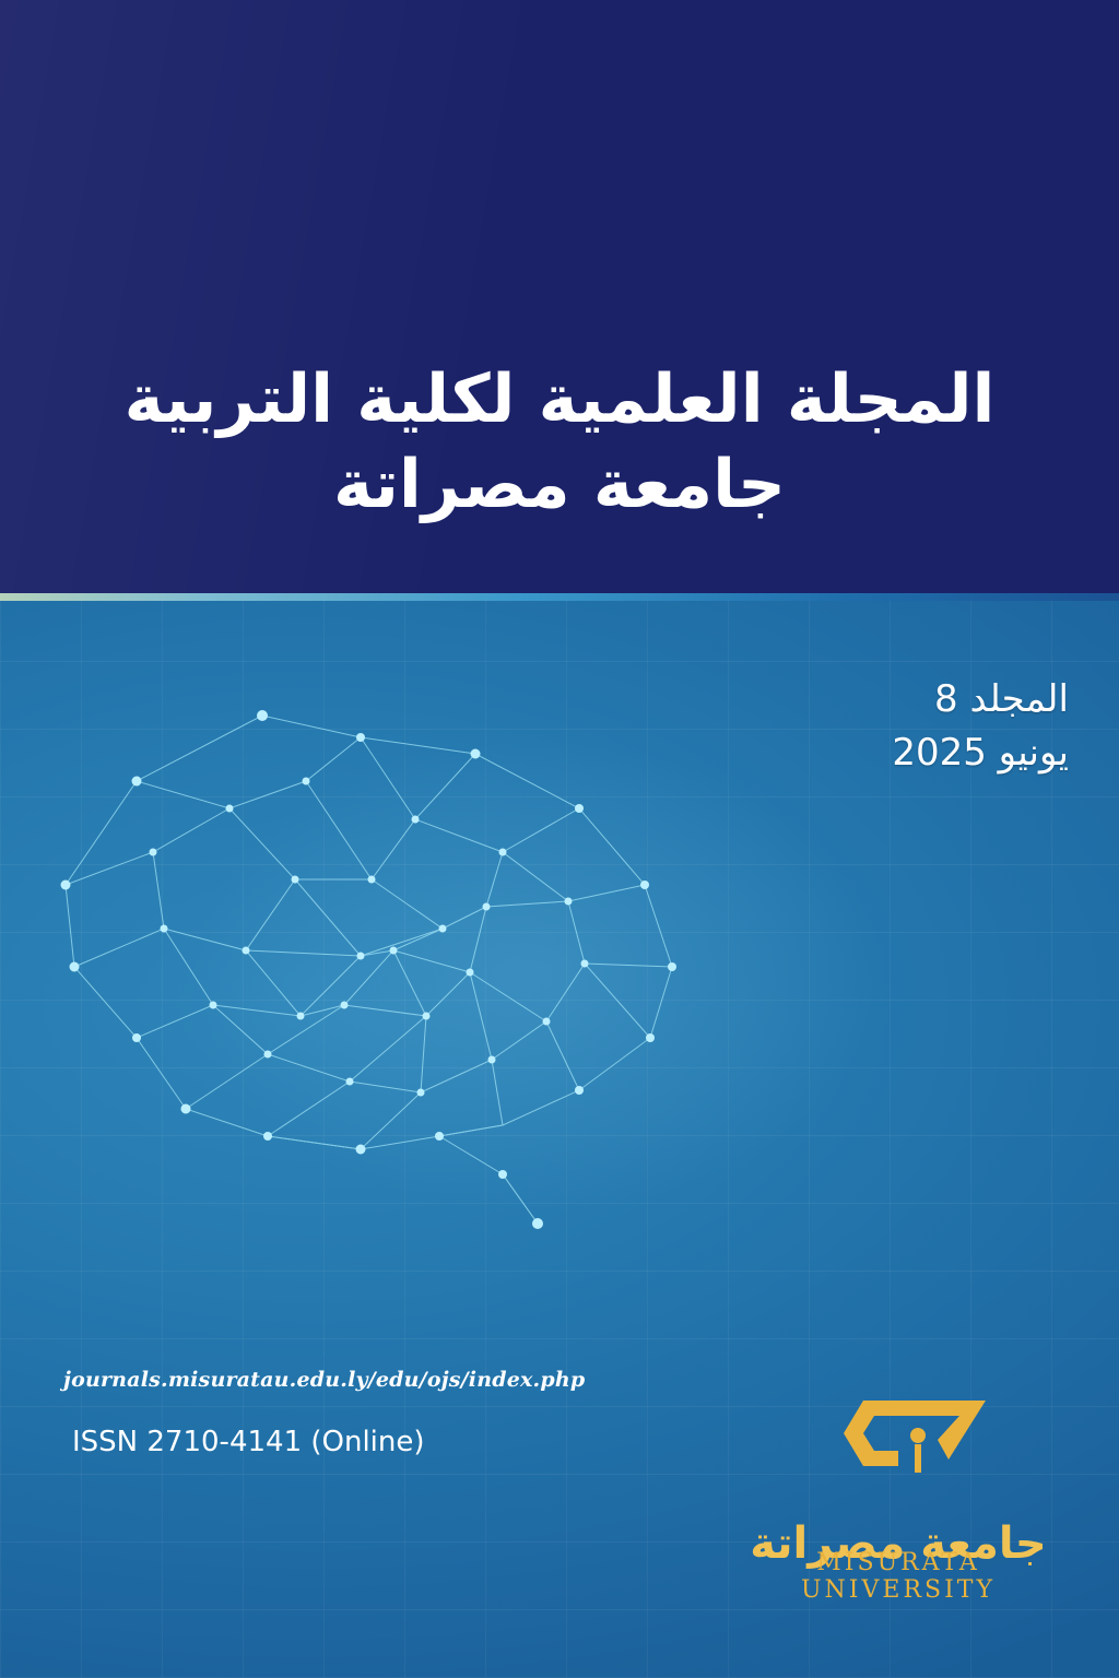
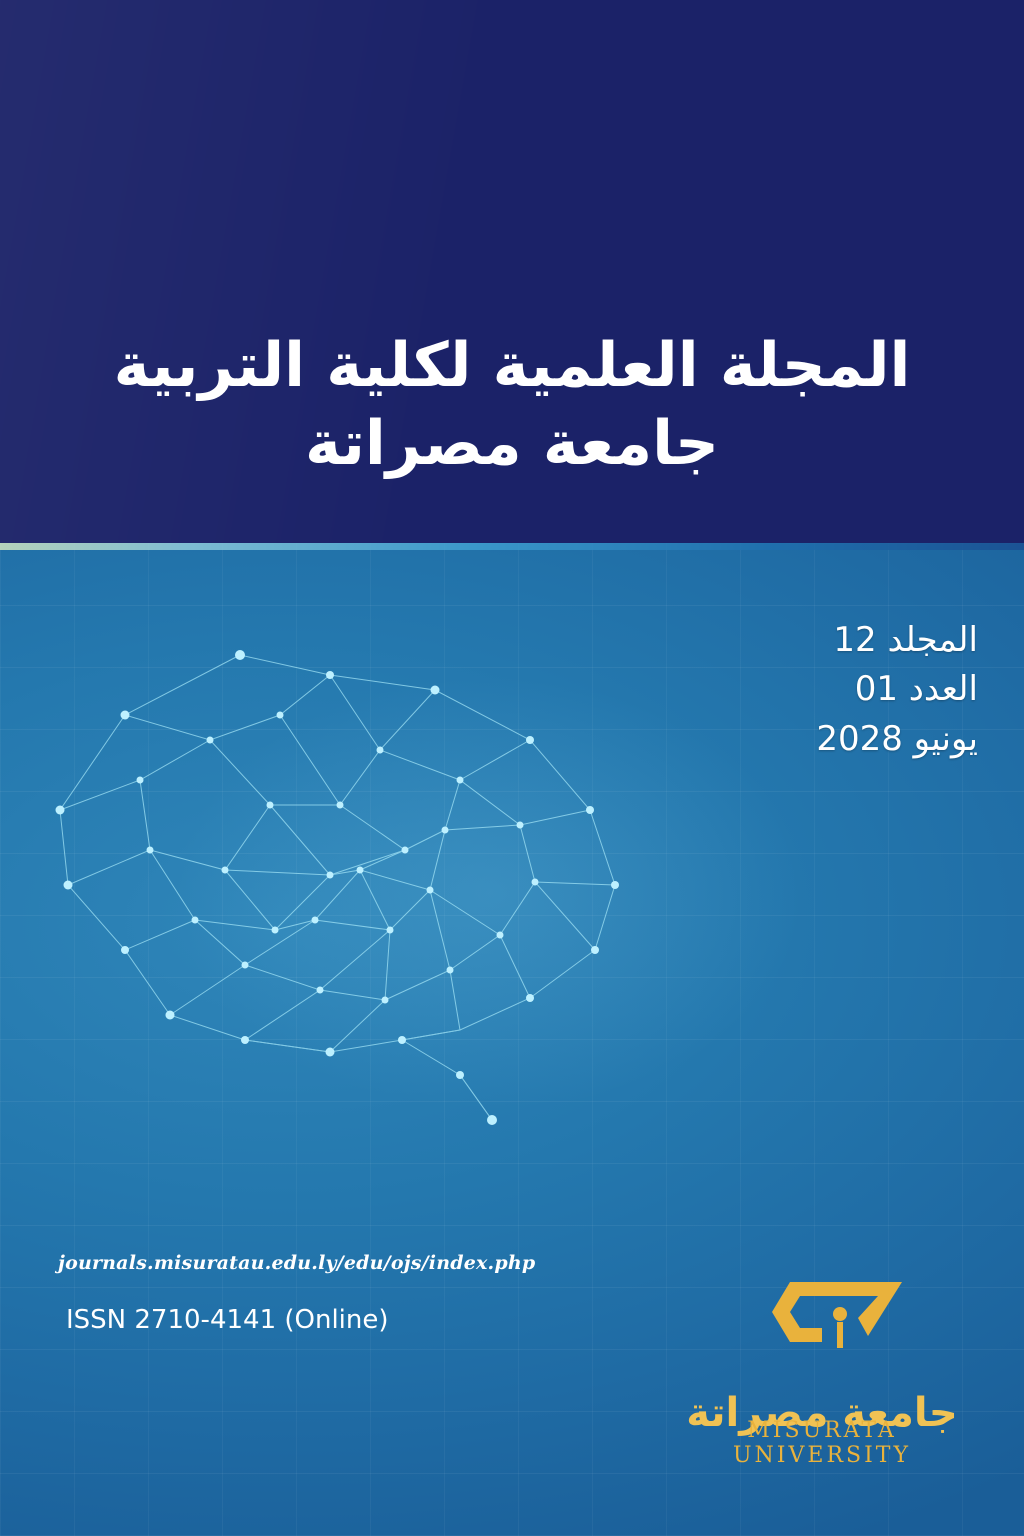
  المجلة العلمية لكلية التربية
  جامعة مصراتة
- المجلد 8
+ المجلد 12
+ العدد 01
- يونيو 2025
+ يونيو 2028
  journals.misuratau.edu.ly/edu/ojs/index.php
  ISSN 2710-4141 (Online)
  جامعة مصراتة
  MISURATA UNIVERSITY
